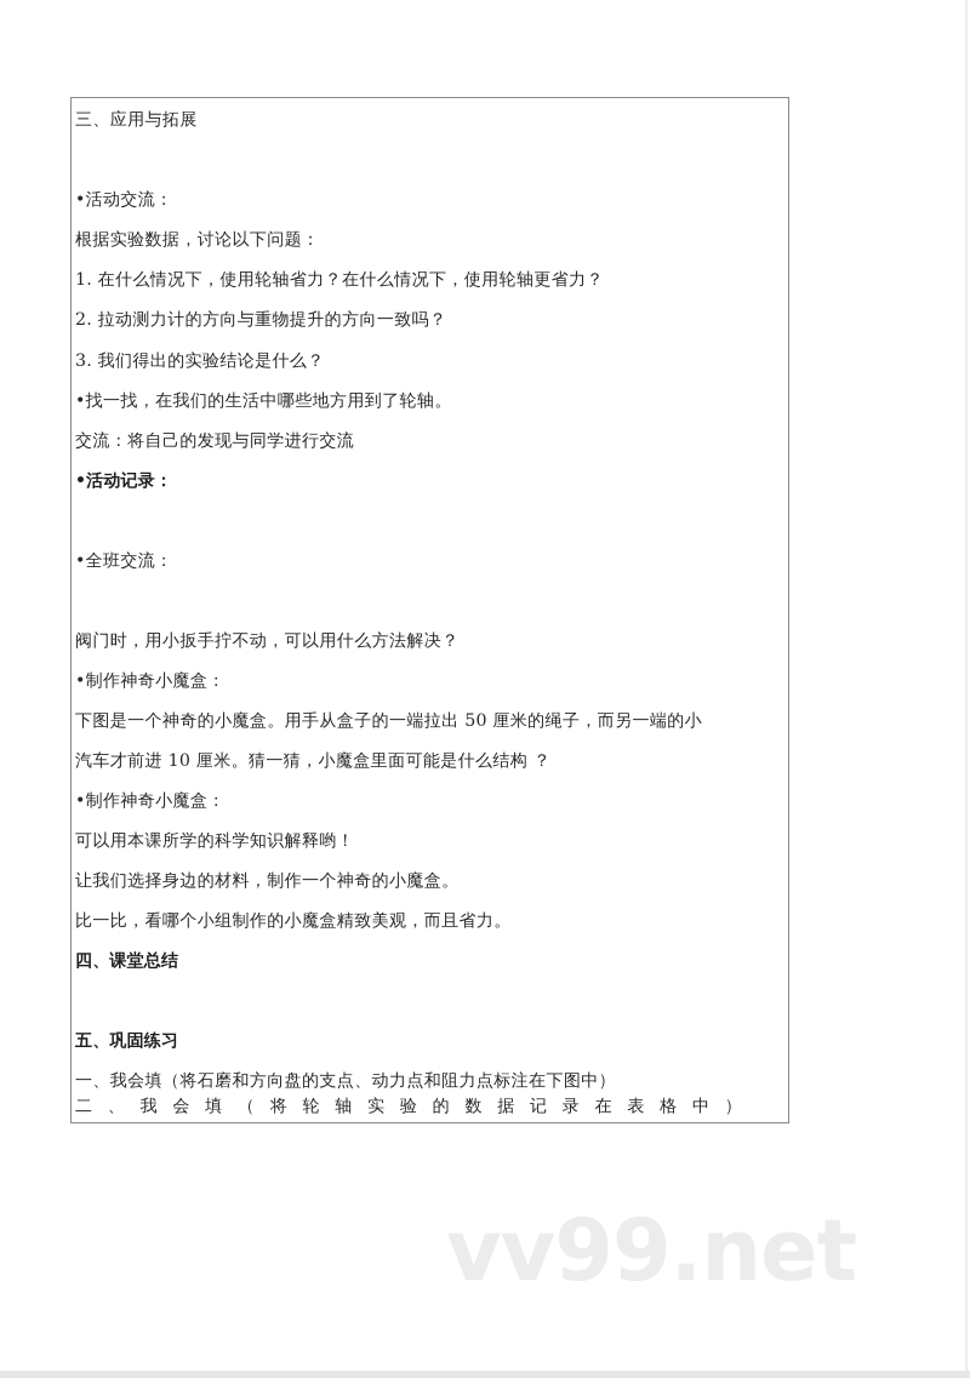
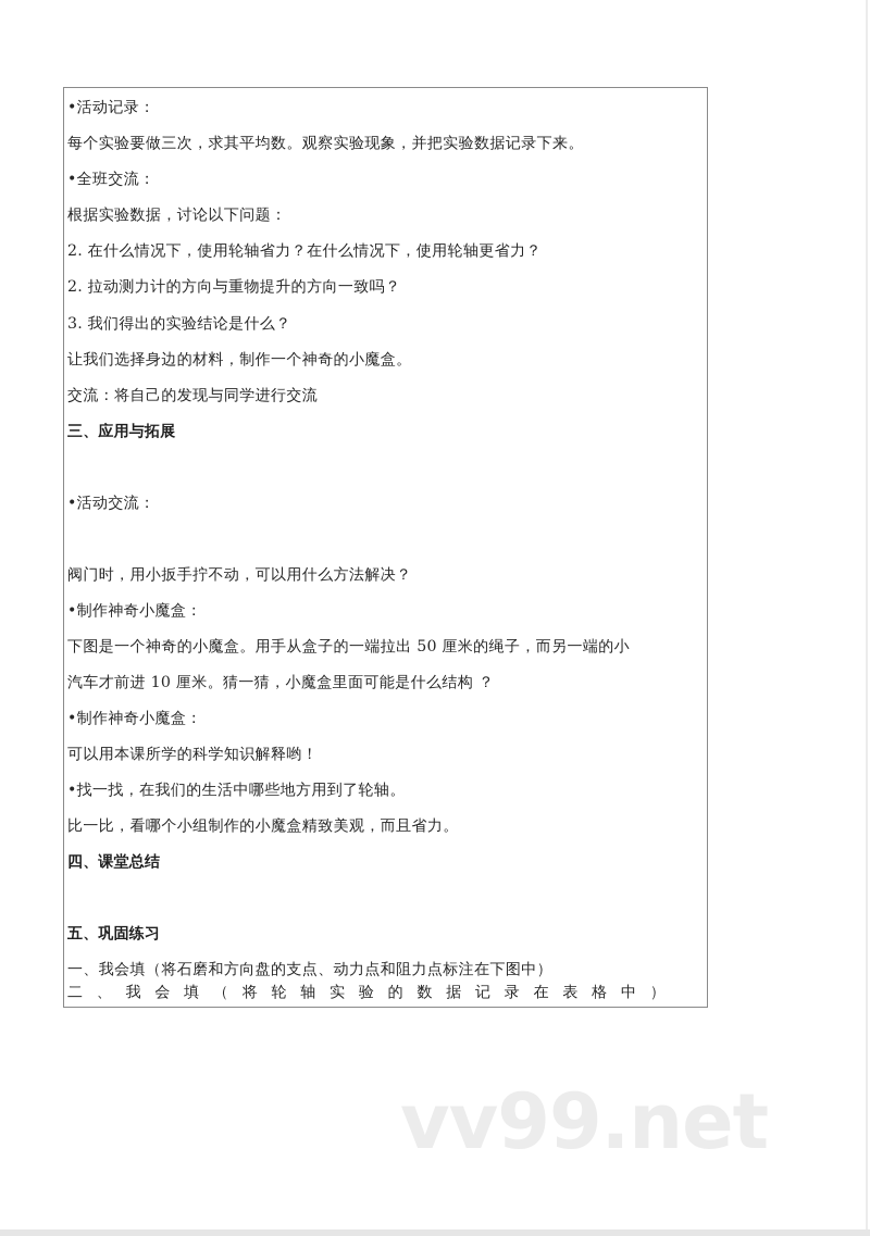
- 三、应用与拓展
+ •活动记录：
+ 每个实验要做三次，求其平均数。观察实验现象，并把实验数据记录下来。
- •活动交流：
+ •全班交流：
  根据实验数据，讨论以下问题：
- 1. 在什么情况下，使用轮轴省力？在什么情况下，使用轮轴更省力？
+ 2. 在什么情况下，使用轮轴省力？在什么情况下，使用轮轴更省力？
  2. 拉动测力计的方向与重物提升的方向一致吗？
  3. 我们得出的实验结论是什么？
- •找一找，在我们的生活中哪些地方用到了轮轴。
+ 让我们选择身边的材料，制作一个神奇的小魔盒。
  交流：将自己的发现与同学进行交流
- •活动记录：
+ 三、应用与拓展
- •全班交流：
+ •活动交流：
  阀门时，用小扳手拧不动，可以用什么方法解决？
  •制作神奇小魔盒：
  下图是一个神奇的小魔盒。用手从盒子的一端拉出 50 厘米的绳子，而另一端的小
  汽车才前进 10 厘米。猜一猜，小魔盒里面可能是什么结构 ？
  •制作神奇小魔盒：
  可以用本课所学的科学知识解释哟！
- 让我们选择身边的材料，制作一个神奇的小魔盒。
+ •找一找，在我们的生活中哪些地方用到了轮轴。
  比一比，看哪个小组制作的小魔盒精致美观，而且省力。
  四、课堂总结
  五、巩固练习
  一、我会填（将石磨和方向盘的支点、动力点和阻力点标注在下图中）
  二、我会填（将轮轴实验的数据记录在表格中）
